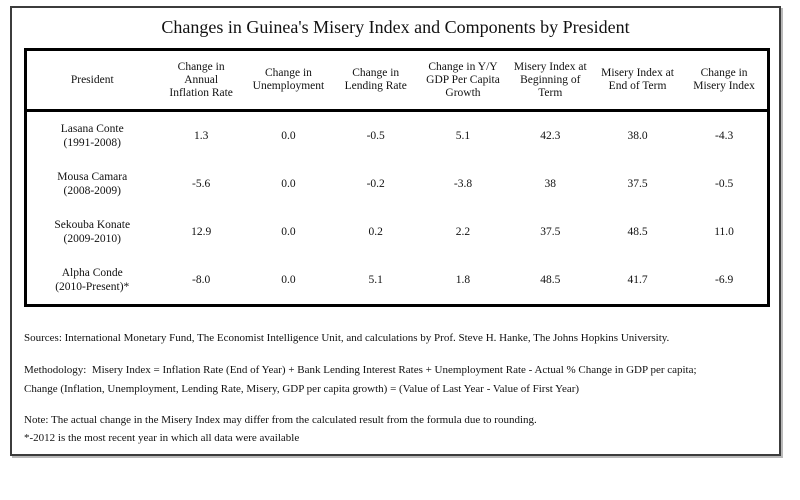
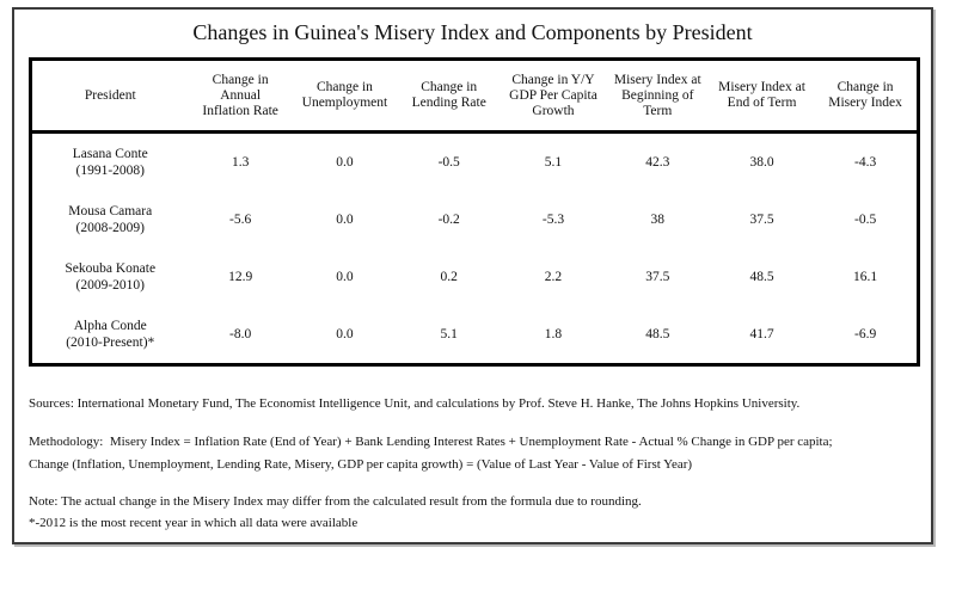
  Changes in Guinea's Misery Index and Components by President
  President	Change in Annual Inflation Rate	Change in Unemployment	Change in Lending Rate	Change in Y/Y GDP Per Capita Growth	Misery Index at Beginning of Term	Misery Index at End of Term	Change in Misery Index
  Lasana Conte (1991-2008)	1.3	0.0	-0.5	5.1	42.3	38.0	-4.3
- Mousa Camara (2008-2009)	-5.6	0.0	-0.2	-3.8	38	37.5	-0.5
+ Mousa Camara (2008-2009)	-5.6	0.0	-0.2	-5.3	38	37.5	-0.5
- Sekouba Konate (2009-2010)	12.9	0.0	0.2	2.2	37.5	48.5	11.0
+ Sekouba Konate (2009-2010)	12.9	0.0	0.2	2.2	37.5	48.5	16.1
  Alpha Conde (2010-Present)*	-8.0	0.0	5.1	1.8	48.5	41.7	-6.9
  Sources: International Monetary Fund, The Economist Intelligence Unit, and calculations by Prof. Steve H. Hanke, The Johns Hopkins University.
  Methodology: Misery Index = Inflation Rate (End of Year) + Bank Lending Interest Rates + Unemployment Rate - Actual % Change in GDP per capita;
  Change (Inflation, Unemployment, Lending Rate, Misery, GDP per capita growth) = (Value of Last Year - Value of First Year)
  Note: The actual change in the Misery Index may differ from the calculated result from the formula due to rounding.
  *-2012 is the most recent year in which all data were available
